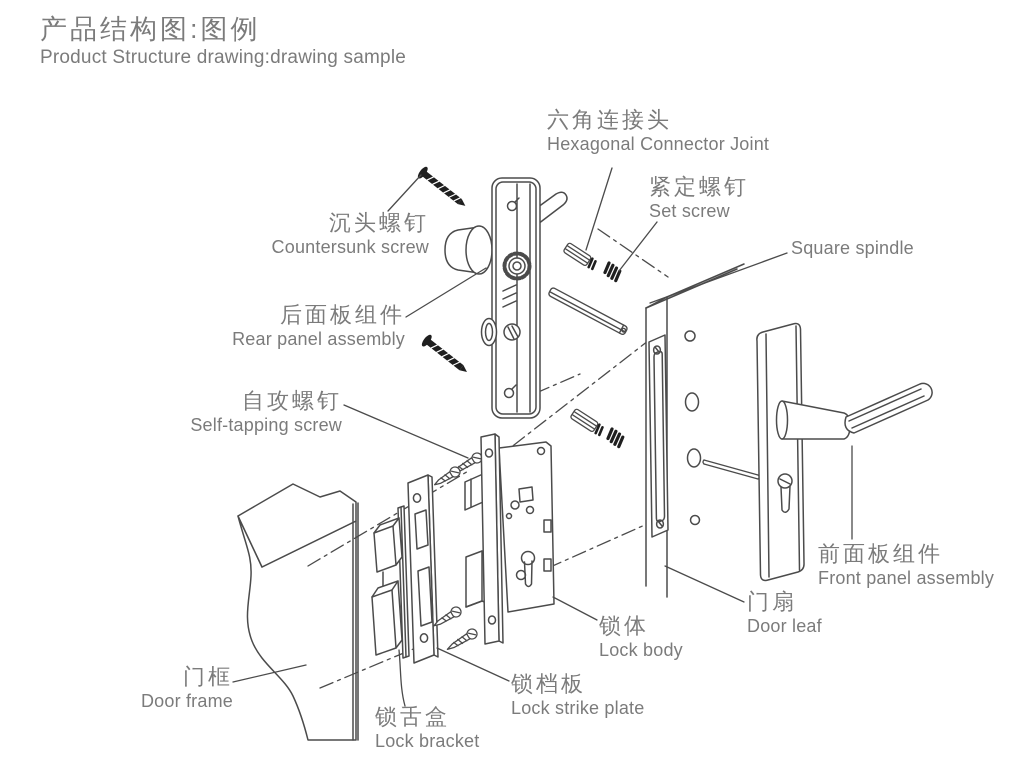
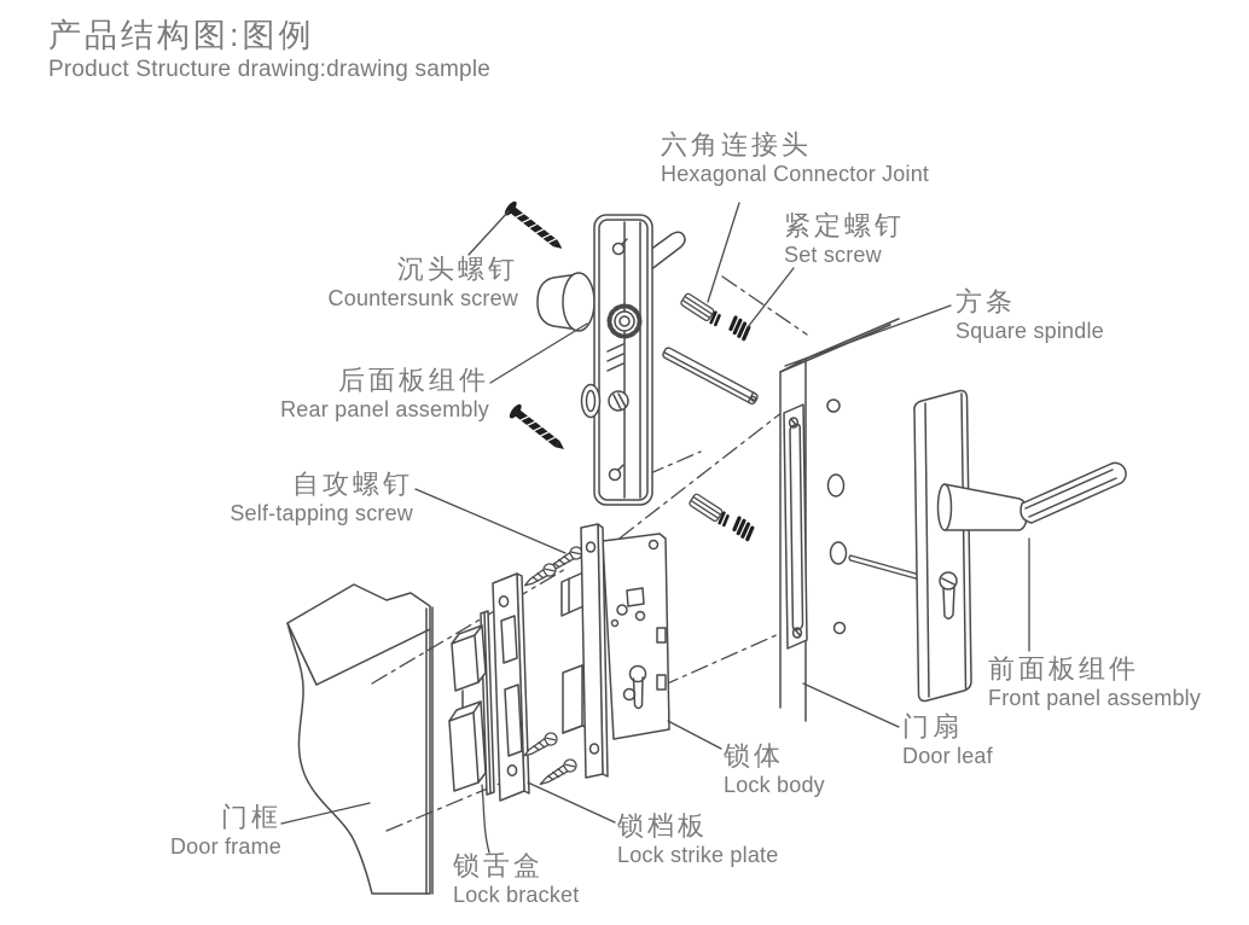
  产品结构图:图例
  Product Structure drawing:drawing sample
  六角连接头
  Hexagonal Connector Joint
  紧定螺钉
  Set screw
  沉头螺钉
  Countersunk screw
  后面板组件
  Rear panel assembly
  自攻螺钉
  Self-tapping screw
+ 方条
  Square spindle
  前面板组件
  Front panel assembly
  门扇
  Door leaf
  锁体
  Lock body
  锁档板
  Lock strike plate
  锁舌盒
  Lock bracket
  门框
  Door frame
